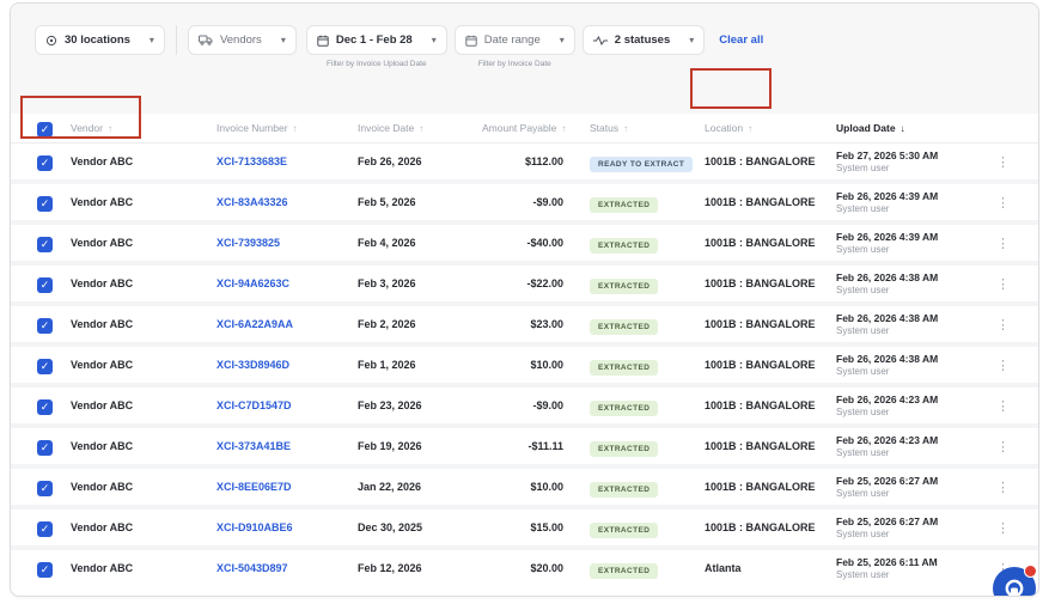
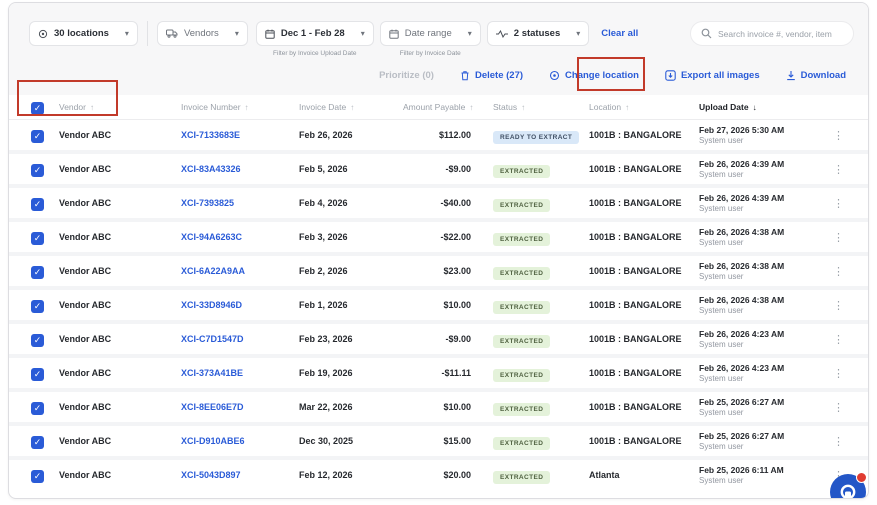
  30 locations
  ▾
  Vendors
  ▾
  Dec 1 - Feb 28
  ▾
  Date range
  ▾
  2 statuses
  ▾
  Clear all
+ Search invoice #, vendor, item
+ Prioritize (0)
+ Delete (27)
+ Change location
+ Export all images
+ Download
  ✓
  Vendor ↑
  Invoice Number ↑
  Invoice Date ↑
  Amount Payable ↑
  Status ↑
  Location ↑
  Upload Date ↓
  ✓
  Vendor ABC
  XCI-7133683E
  Feb 26, 2026
  $112.00
  1001B : BANGALORE
  Feb 27, 2026 5:30 AM
  System user
  ⋮
  ✓
  Vendor ABC
  XCI-83A43326
  Feb 5, 2026
  -$9.00
  1001B : BANGALORE
  Feb 26, 2026 4:39 AM
  System user
  ⋮
  ✓
  Vendor ABC
  XCI-7393825
  Feb 4, 2026
  -$40.00
  1001B : BANGALORE
  Feb 26, 2026 4:39 AM
  System user
  ⋮
  ✓
  Vendor ABC
  XCI-94A6263C
  Feb 3, 2026
  -$22.00
  1001B : BANGALORE
  Feb 26, 2026 4:38 AM
  System user
  ⋮
  ✓
  Vendor ABC
  XCI-6A22A9AA
  Feb 2, 2026
  $23.00
  1001B : BANGALORE
  Feb 26, 2026 4:38 AM
  System user
  ⋮
  ✓
  Vendor ABC
  XCI-33D8946D
  Feb 1, 2026
  $10.00
  1001B : BANGALORE
  Feb 26, 2026 4:38 AM
  System user
  ⋮
  ✓
  Vendor ABC
  XCI-C7D1547D
  Feb 23, 2026
  -$9.00
  1001B : BANGALORE
  Feb 26, 2026 4:23 AM
  System user
  ⋮
  ✓
  Vendor ABC
  XCI-373A41BE
  Feb 19, 2026
  -$11.11
  1001B : BANGALORE
  Feb 26, 2026 4:23 AM
  System user
  ⋮
  ✓
  Vendor ABC
  XCI-8EE06E7D
- Jan 22, 2026
+ Mar 22, 2026
  $10.00
  1001B : BANGALORE
  Feb 25, 2026 6:27 AM
  System user
  ⋮
  ✓
  Vendor ABC
  XCI-D910ABE6
  Dec 30, 2025
  $15.00
  1001B : BANGALORE
  Feb 25, 2026 6:27 AM
  System user
  ⋮
  ✓
  Vendor ABC
  XCI-5043D897
  Feb 12, 2026
  $20.00
  Atlanta
  Feb 25, 2026 6:11 AM
  System user
